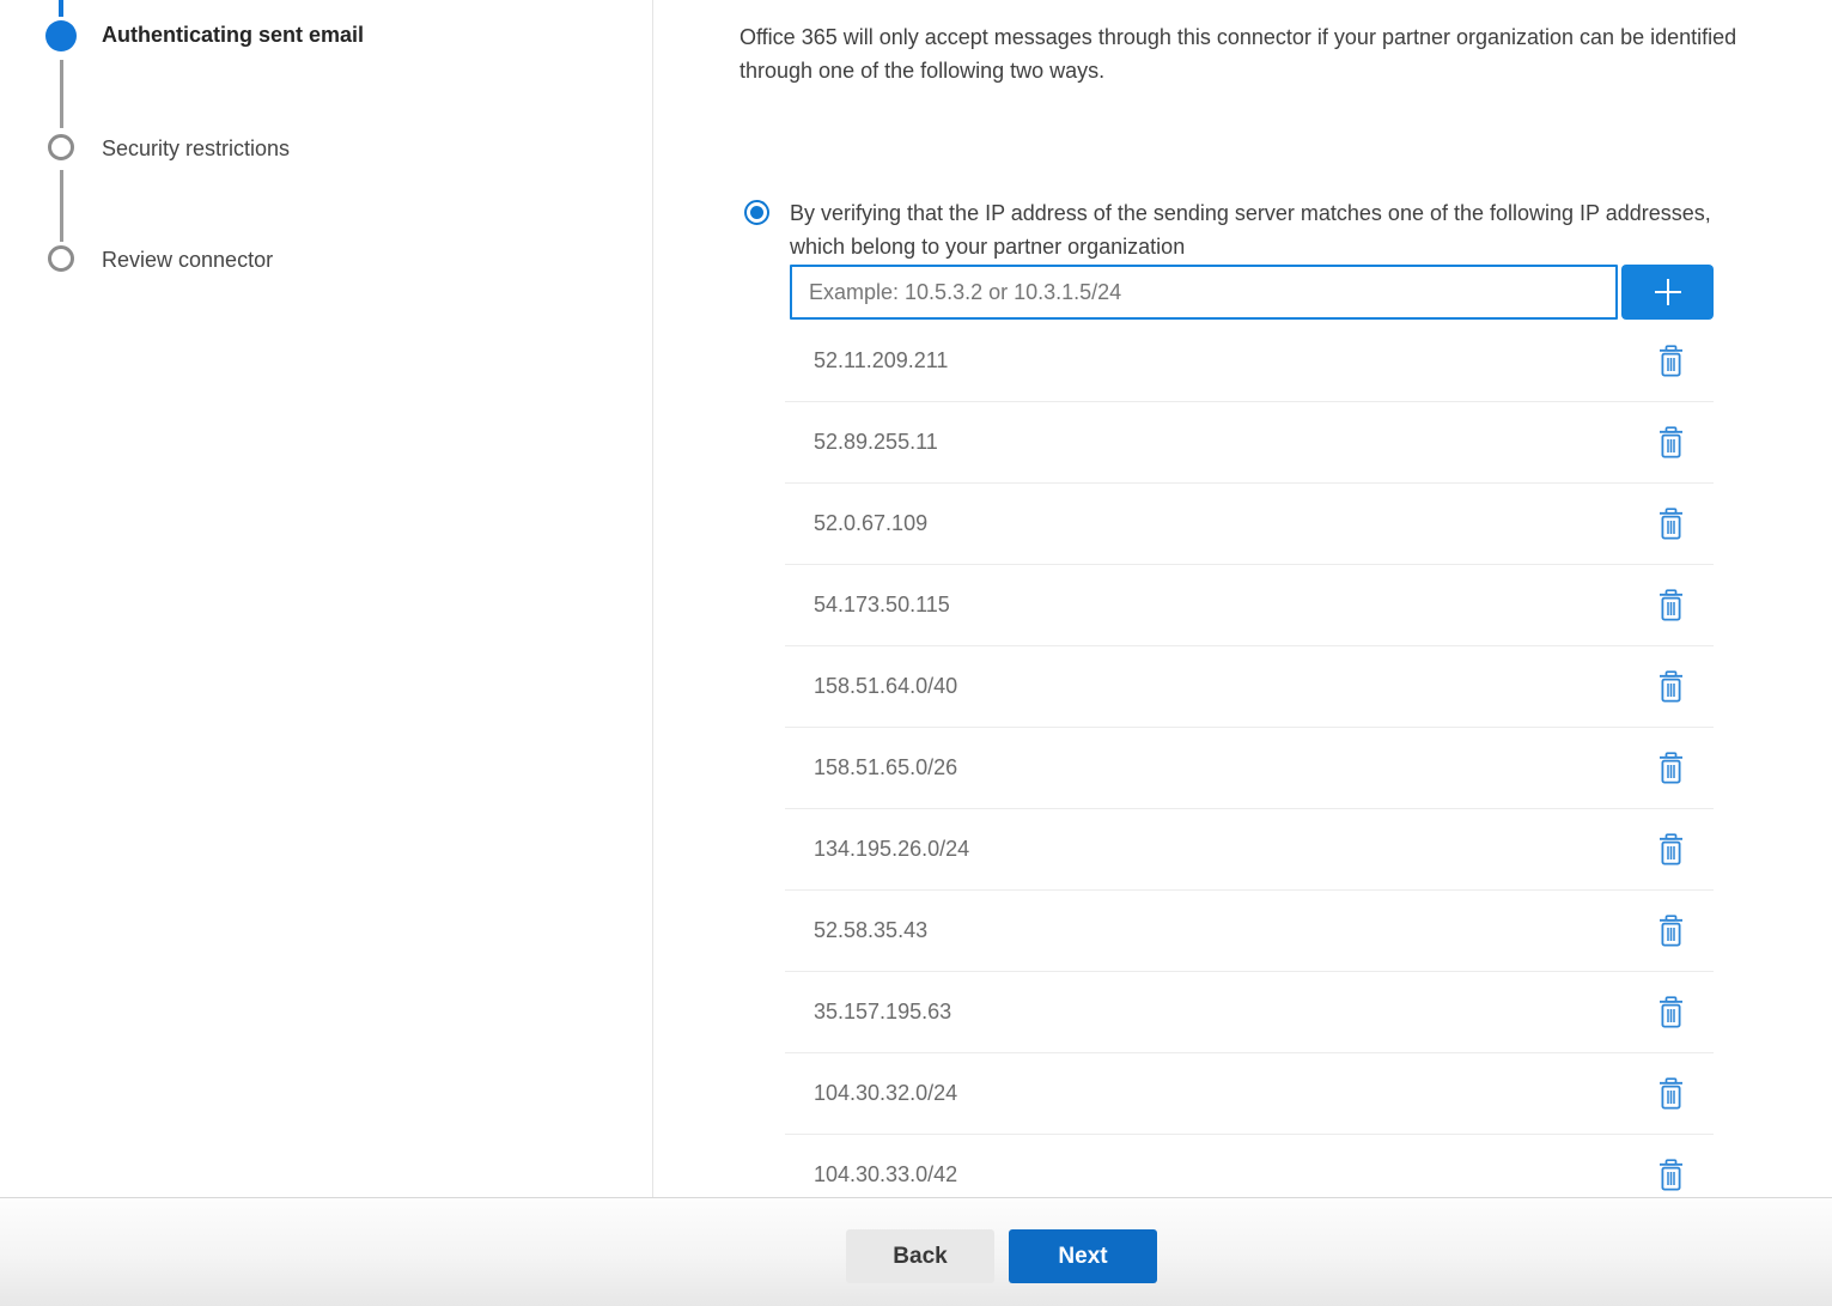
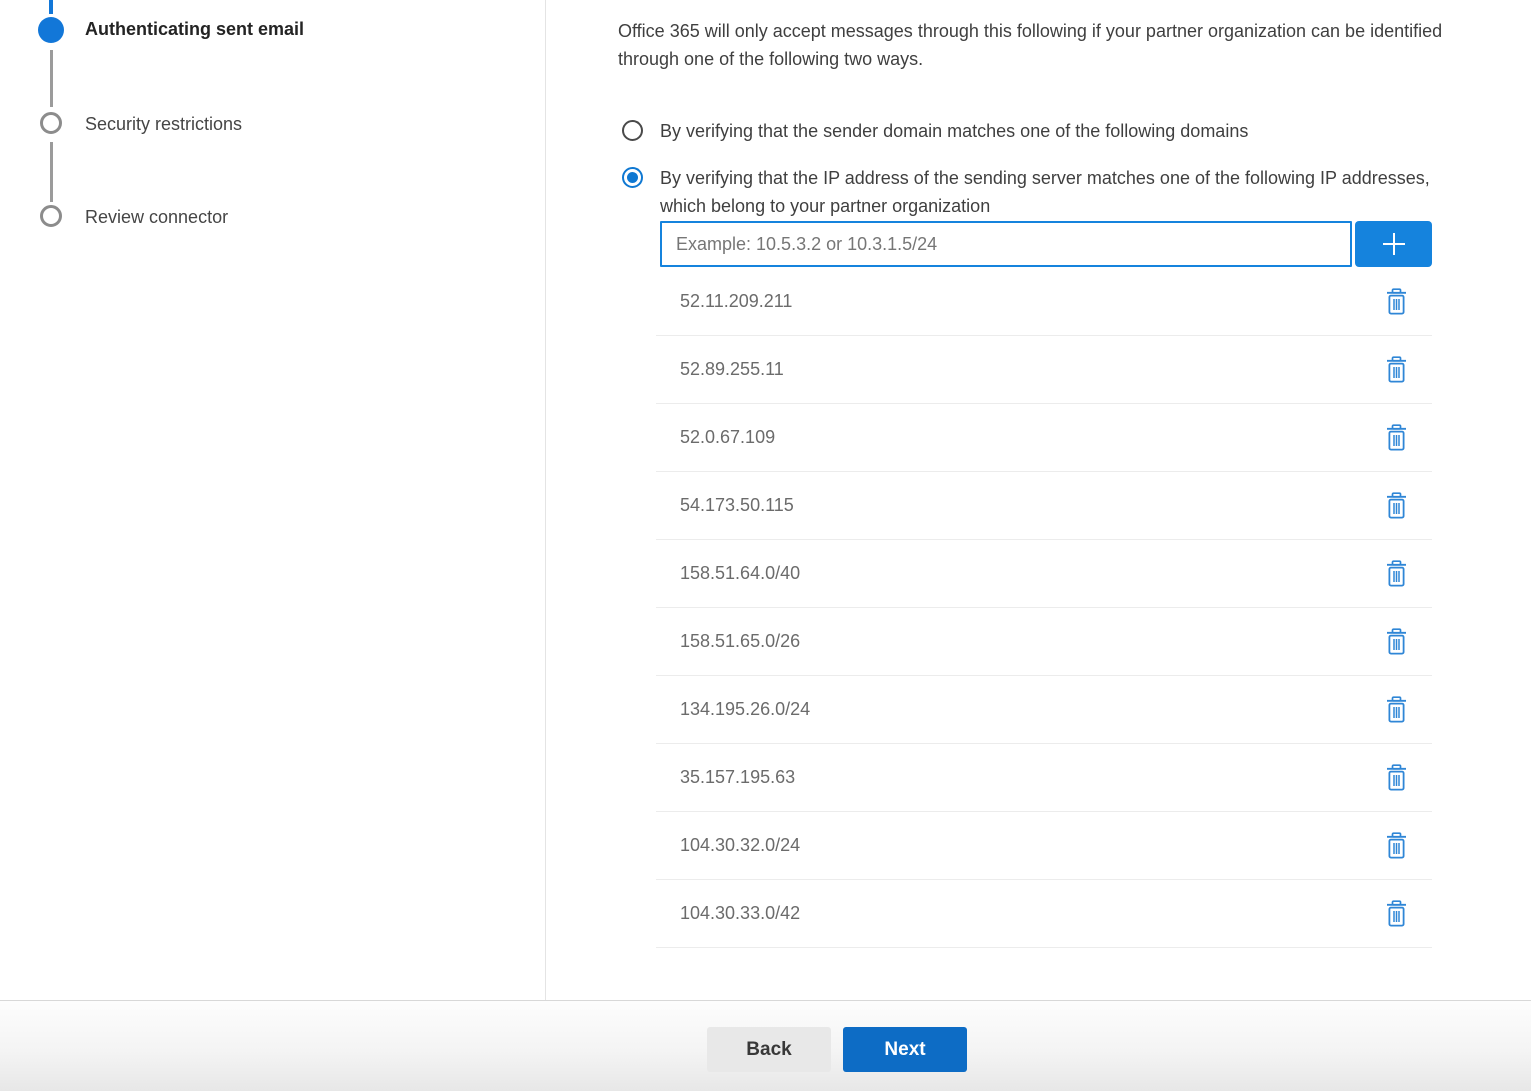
  Authenticating sent email
  Security restrictions
  Review connector
- Office 365 will only accept messages through this connector if your partner organization can be identified through one of the following two ways.
+ Office 365 will only accept messages through this following if your partner organization can be identified through one of the following two ways.
+ By verifying that the sender domain matches one of the following domains
  By verifying that the IP address of the sending server matches one of the following IP addresses, which belong to your partner organization
  Example: 10.5.3.2 or 10.3.1.5/24
  52.11.209.211
  52.89.255.11
  52.0.67.109
  54.173.50.115
  158.51.64.0/40
  158.51.65.0/26
  134.195.26.0/24
- 52.58.35.43
  35.157.195.63
  104.30.32.0/24
  104.30.33.0/42
  Back
  Next
